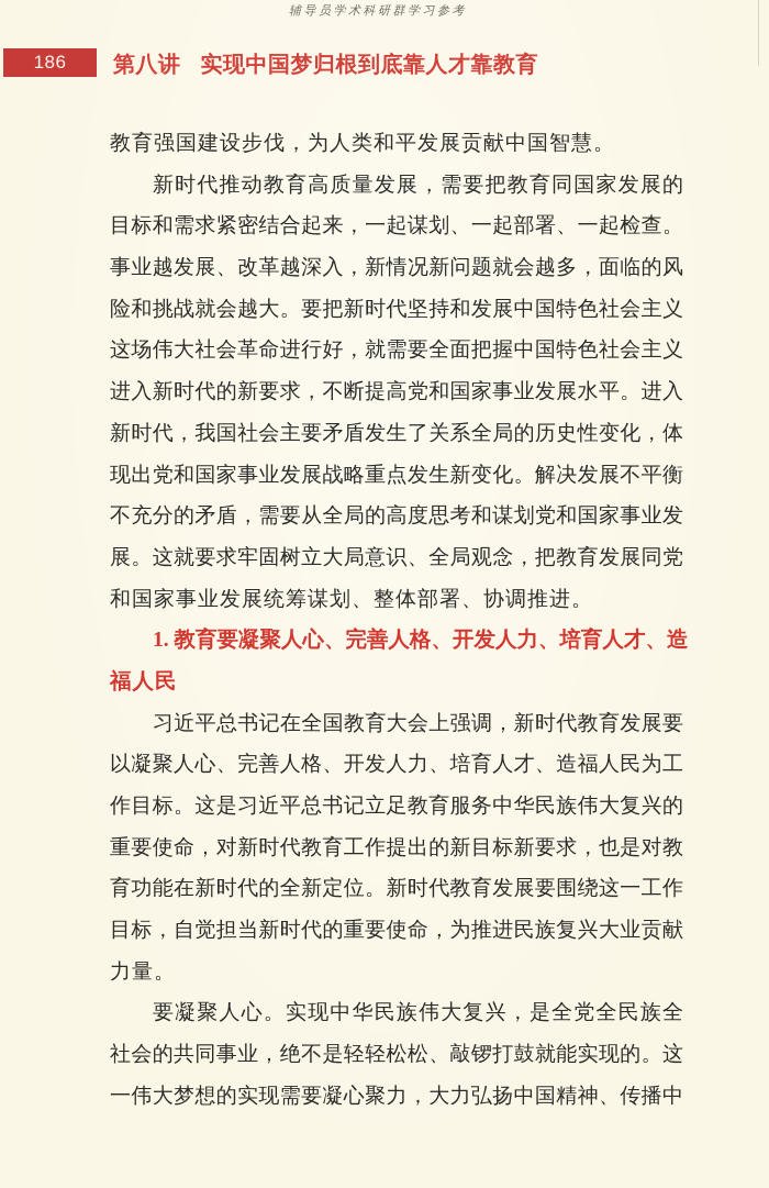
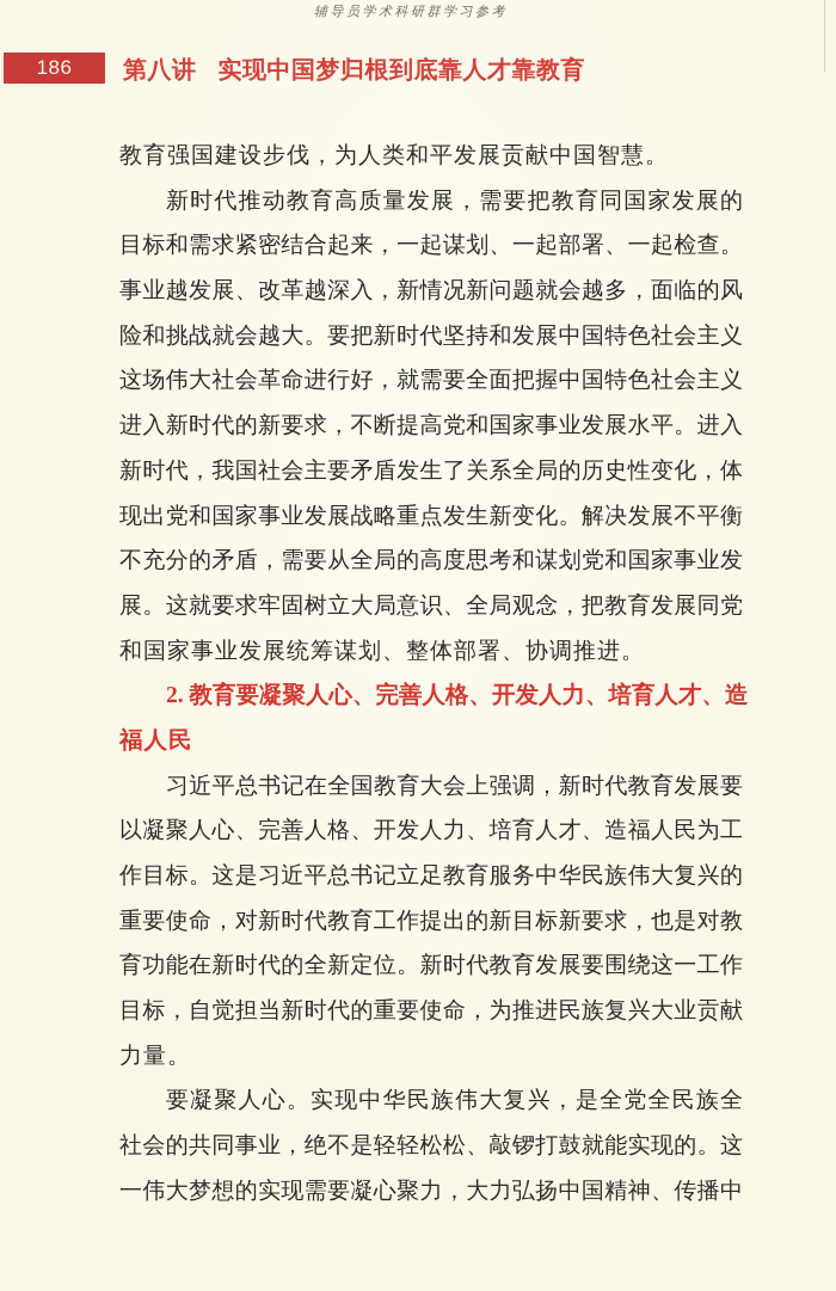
  辅导员学术科研群学习参考
  186
  第八讲 实现中国梦归根到底靠人才靠教育
  教育强国建设步伐，为人类和平发展贡献中国智慧。
  新时代推动教育高质量发展，需要把教育同国家发展的
  目标和需求紧密结合起来，一起谋划、一起部署、一起检查。
  事业越发展、改革越深入，新情况新问题就会越多，面临的风
  险和挑战就会越大。要把新时代坚持和发展中国特色社会主义
  这场伟大社会革命进行好，就需要全面把握中国特色社会主义
  进入新时代的新要求，不断提高党和国家事业发展水平。进入
  新时代，我国社会主要矛盾发生了关系全局的历史性变化，体
  现出党和国家事业发展战略重点发生新变化。解决发展不平衡
  不充分的矛盾，需要从全局的高度思考和谋划党和国家事业发
  展。这就要求牢固树立大局意识、全局观念，把教育发展同党
  和国家事业发展统筹谋划、整体部署、协调推进。
- 1. 教育要凝聚人心、完善人格、开发人力、培育人才、造
+ 2. 教育要凝聚人心、完善人格、开发人力、培育人才、造
  福人民
  习近平总书记在全国教育大会上强调，新时代教育发展要
  以凝聚人心、完善人格、开发人力、培育人才、造福人民为工
  作目标。这是习近平总书记立足教育服务中华民族伟大复兴的
  重要使命，对新时代教育工作提出的新目标新要求，也是对教
  育功能在新时代的全新定位。新时代教育发展要围绕这一工作
  目标，自觉担当新时代的重要使命，为推进民族复兴大业贡献
  力量。
  要凝聚人心。实现中华民族伟大复兴，是全党全民族全
  社会的共同事业，绝不是轻轻松松、敲锣打鼓就能实现的。这
  一伟大梦想的实现需要凝心聚力，大力弘扬中国精神、传播中
